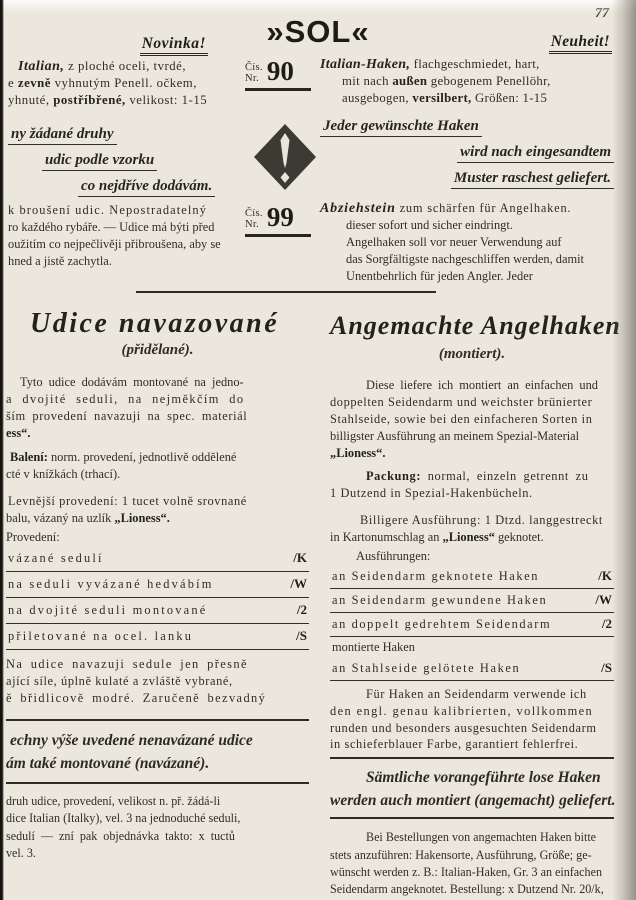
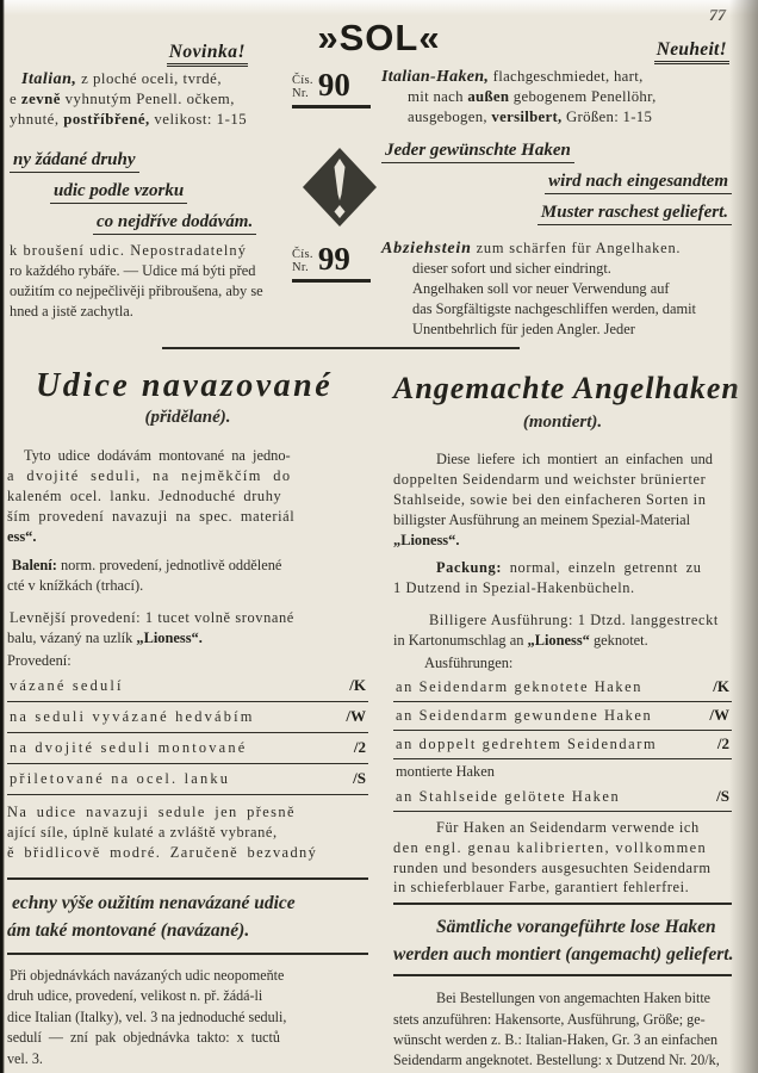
  »SOL«
  77
  Novinka!
  Italian, z ploché oceli, tvrdé,
  e zevně vyhnutým Penell. očkem,
  yhnuté, postříbřené, velikost: 1-15
  Čís.
  Nr.
  90
  Neuheit!
  Italian-Haken, flachgeschmiedet, hart,
  mit nach außen gebogenem Penellöhr,
  ausgebogen, versilbert, Größen: 1-15
  ny žádané druhy
  udic podle vzorku
  co nejdříve dodávám.
  Jeder gewünschte Haken
  wird nach eingesandtem
  Muster raschest geliefert.
  k broušení udic. Nepostradatelný
  ro každého rybáře. — Udice má býti před
  oužitím co nejpečlivěji přibroušena, aby se
  hned a jistě zachytla.
  Čís.
  Nr.
  99
  Abziehstein zum schärfen für Angelhaken.
  dieser sofort und sicher eindringt.
  Angelhaken soll vor neuer Verwendung auf
  das Sorgfältigste nachgeschliffen werden, damit
  Unentbehrlich für jeden Angler. Jeder
  Udice navazované
  (přidělané).
  Tyto udice dodávám montované na jedno-
  a dvojité seduli, na nejměkčím do
+ kaleném ocel. lanku. Jednoduché druhy
  ším provedení navazuji na spec. materiál
  ess“.
  Balení: norm. provedení, jednotlivě oddělené
  cté v knížkách (trhací).
  Levnější provedení: 1 tucet volně srovnané
  balu, vázaný na uzlík „Lioness“.
  Provedení:
  vázané sedulí
  /K
  na seduli vyvázané hedvábím
  /W
  na dvojité seduli montované
  /2
  přiletované na ocel. lanku
  /S
  Na udice navazuji sedule jen přesně
  ající síle, úplně kulaté a zvláště vybrané,
  ě břidlicově modré. Zaručeně bezvadný
- echny výše uvedené nenavázané udice
+ echny výše oužitím nenavázané udice
  ám také montované (navázané).
+ Při objednávkách navázaných udic neopomeňte
  druh udice, provedení, velikost n. př. žádá-li
  dice Italian (Italky), vel. 3 na jednoduché seduli,
  sedulí — zní pak objednávka takto: x tuctů
  vel. 3.
  Angemachte Angelhake
  (montiert).
  Diese liefere ich montiert an einfachen und
  doppelten Seidendarm und weichster brünierter
  Stahlseide, sowie bei den einfacheren Sorten in
  billigster Ausführung an meinem Spezial-Material
  „Lioness“.
  Packung: normal, einzeln getrennt zu
  1 Dutzend in Spezial-Hakenbücheln.
  Billigere Ausführung: 1 Dtzd. langgestreckt
  in Kartonumschlag an „Lioness“ geknotet.
  Ausführungen:
  an Seidendarm geknotete Haken
  /K
  an Seidendarm gewundene Haken
  /W
  an doppelt gedrehtem Seidendarm
  /2
  montierte Haken
  an Stahlseide gelötete Haken
  /S
  Für Haken an Seidendarm verwende ich
  den engl. genau kalibrierten, vollkommen
  runden und besonders ausgesuchten Seidendarm
  in schieferblauer Farbe, garantiert fehlerfrei.
  Sämtliche vorangeführte lose Haken
  werden auch montiert (angemacht) geliefert
  Bei Bestellungen von angemachten Haken bitte
  stets anzuführen: Hakensorte, Ausführung, Größe; ge-
  wünscht werden z. B.: Italian-Haken, Gr. 3 an einfachen
  Seidendarm angeknotet. Bestellung: x Dutzend Nr. 20/k,
